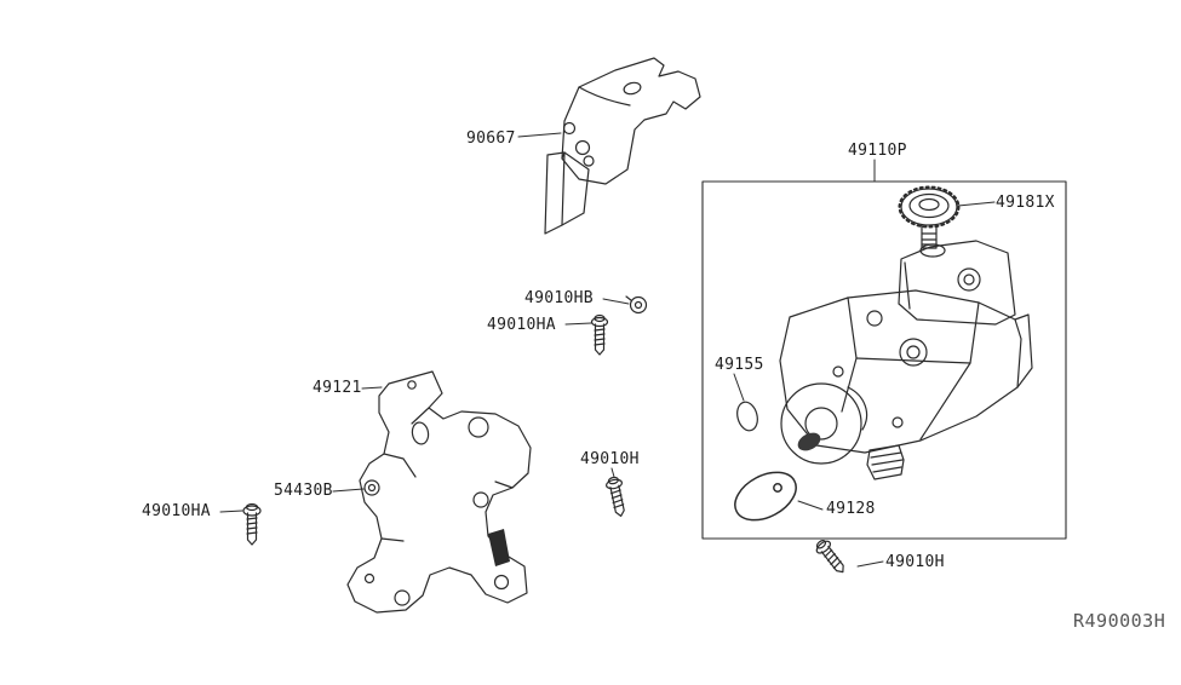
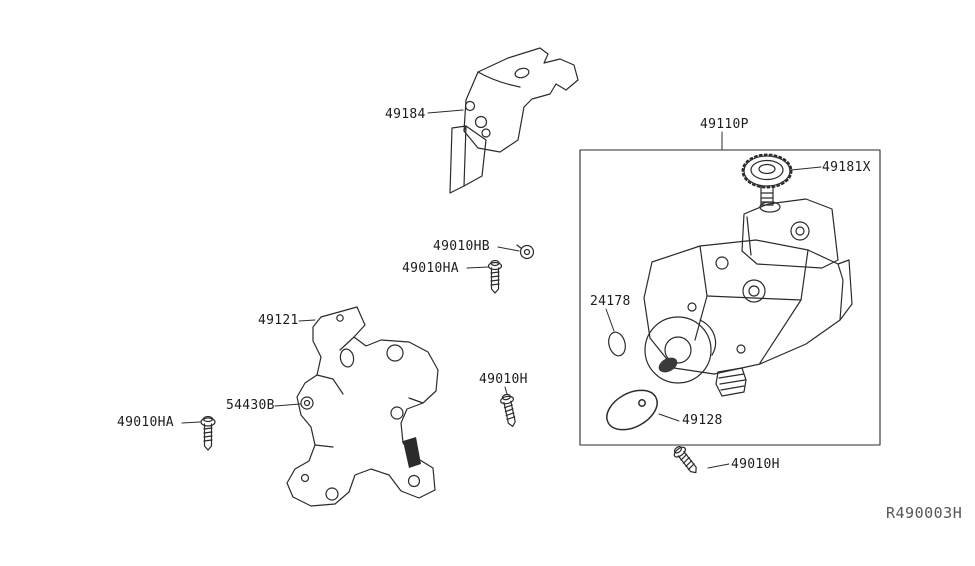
- 90667
+ 49184
  49110P
  49181X
  49010HB
  49010HA
  49121
- 49155
+ 24178
  49010H
  54430B
  49010HA
  49128
  49010H
  R490003H
